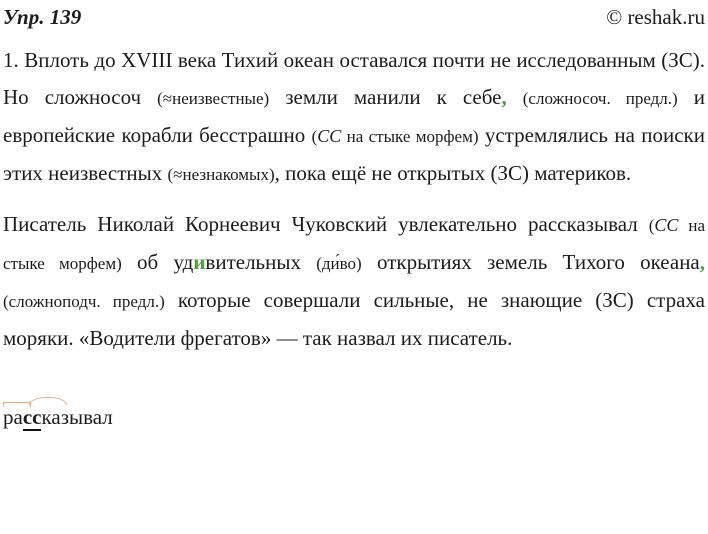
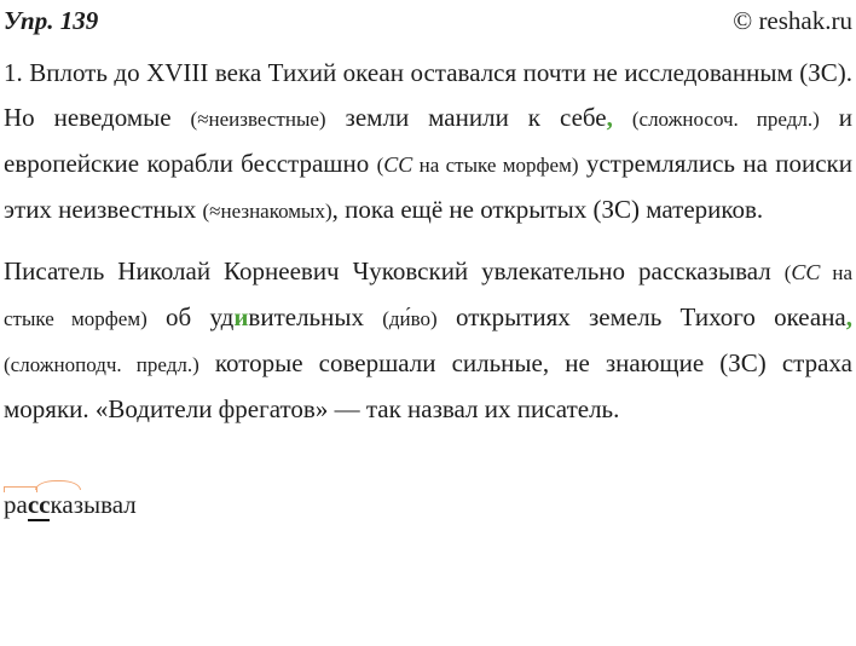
  Упр. 139
  © reshak.ru
- 1. Вплоть до XVIII века Тихий океан оставался почти не исследованным (ЗС). Но сложносоч (≈неизвестные) земли манили к себе, (сложносоч. предл.) и европейские корабли бесстрашно (СС на стыке морфем) устремлялись на поиски этих неизвестных (≈незнакомых), пока ещё не открытых (ЗС) материков.
+ 1. Вплоть до XVIII века Тихий океан оставался почти не исследованным (ЗС). Но неведомые (≈неизвестные) земли манили к себе, (сложносоч. предл.) и европейские корабли бесстрашно (СС на стыке морфем) устремлялись на поиски этих неизвестных (≈незнакомых), пока ещё не открытых (ЗС) материков.
  Писатель Николай Корнеевич Чуковский увлекательно рассказывал (СС на стыке морфем) об удивительных (ди́во) открытиях земель Тихого океана, (сложноподч. предл.) которые совершали сильные, не знающие (ЗС) страха моряки. «Водители фрегатов» — так назвал их писатель.
  рассказывал
